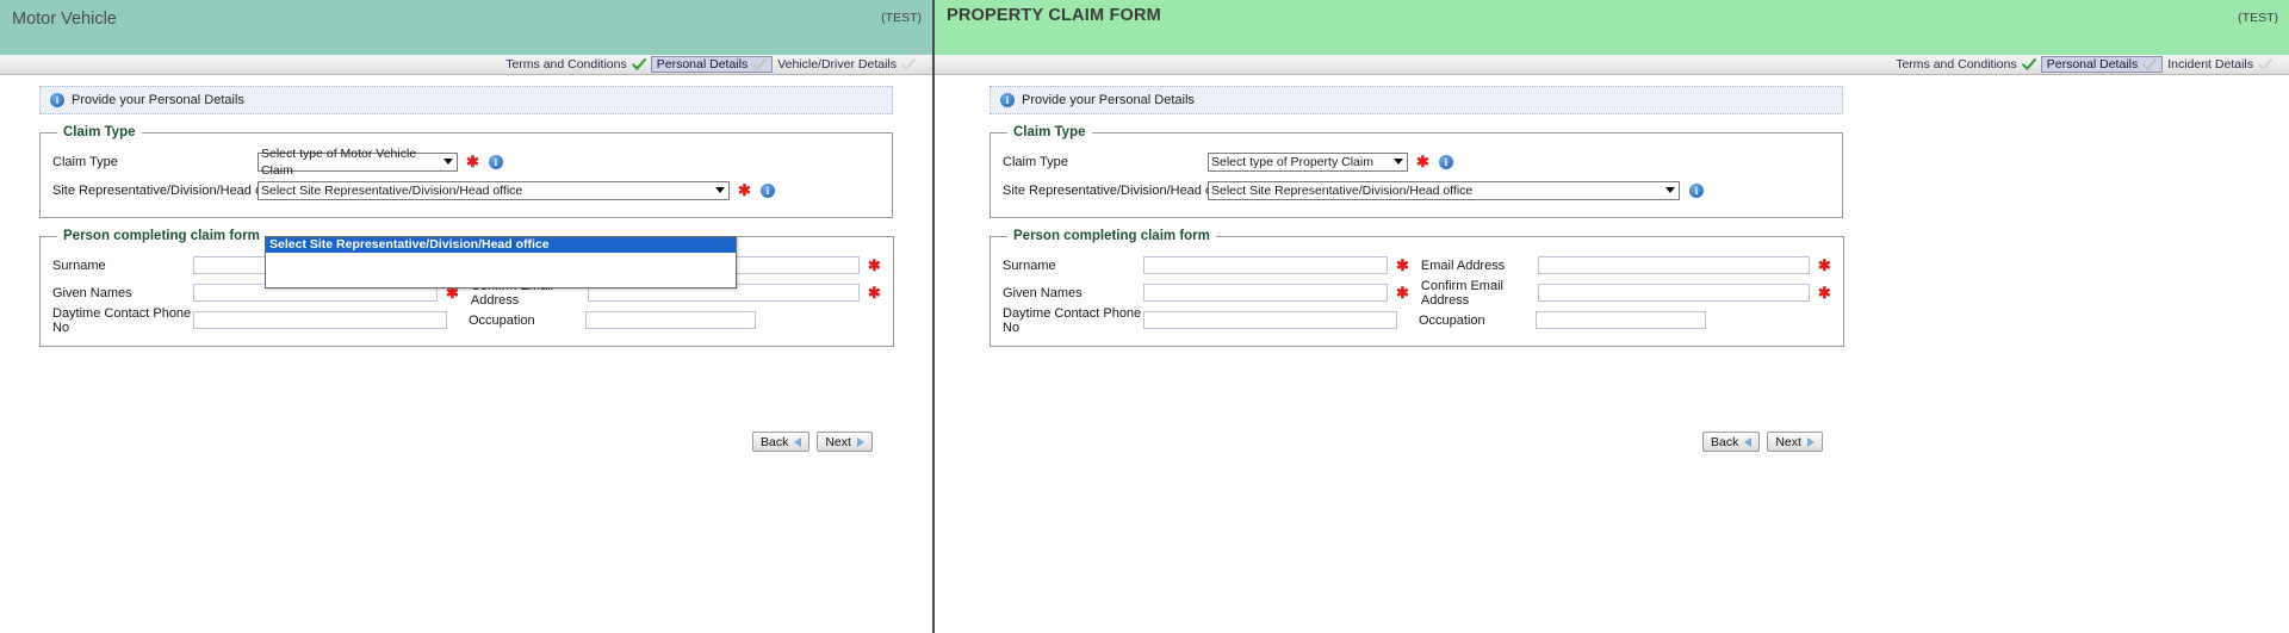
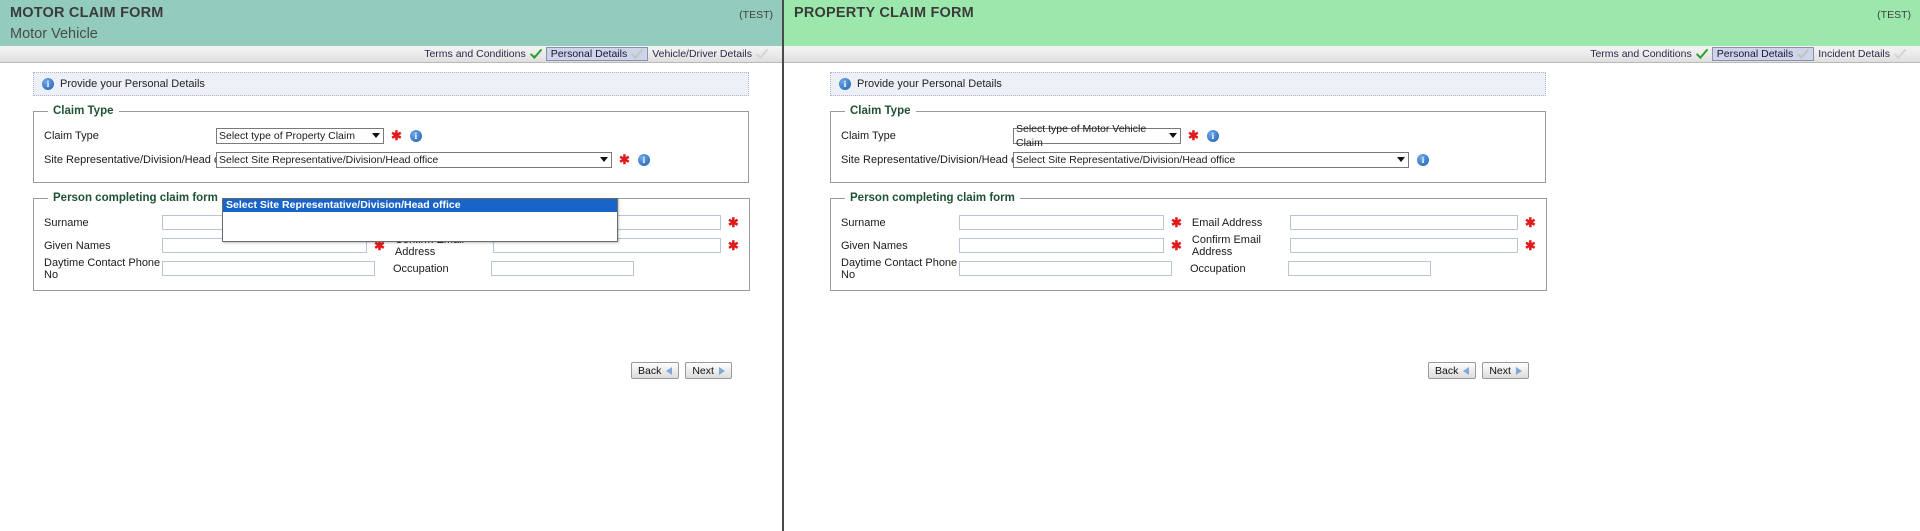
+ MOTOR CLAIM FORM
  Motor Vehicle
  (TEST)
  Terms and Conditions
  Personal Details
  Vehicle/Driver Details
  i
  Provide your Personal Details
  Claim Type
  Claim Type
- Select type of Motor Vehicle Claim
+ Select type of Property Claim
  ✱
  i
  Site Representative/Division/Head
  Select Site Representative/Division/Head office
  ✱
  i
  Person completing claim form
  Surname
  ✱
  Given Names
  ✱
  ✱
  Daytime Contact Phone No
  Occupation
  Select Site Representative/Division/Head office
  Back
  Next
  PROPERTY CLAIM FORM
  (TEST)
  Terms and Conditions
  Personal Details
  Incident Details
  i
  Provide your Personal Details
  Claim Type
  Claim Type
- Select type of Property Claim
+ Select type of Motor Vehicle Claim
  ✱
  i
  Site Representative/Division/Head
  Select Site Representative/Division/Head office
  i
  Person completing claim form
  Surname
  ✱
  Email Address
  ✱
  Given Names
  ✱
  Confirm Email Address
  ✱
  Daytime Contact Phone No
  Occupation
  Back
  Next
